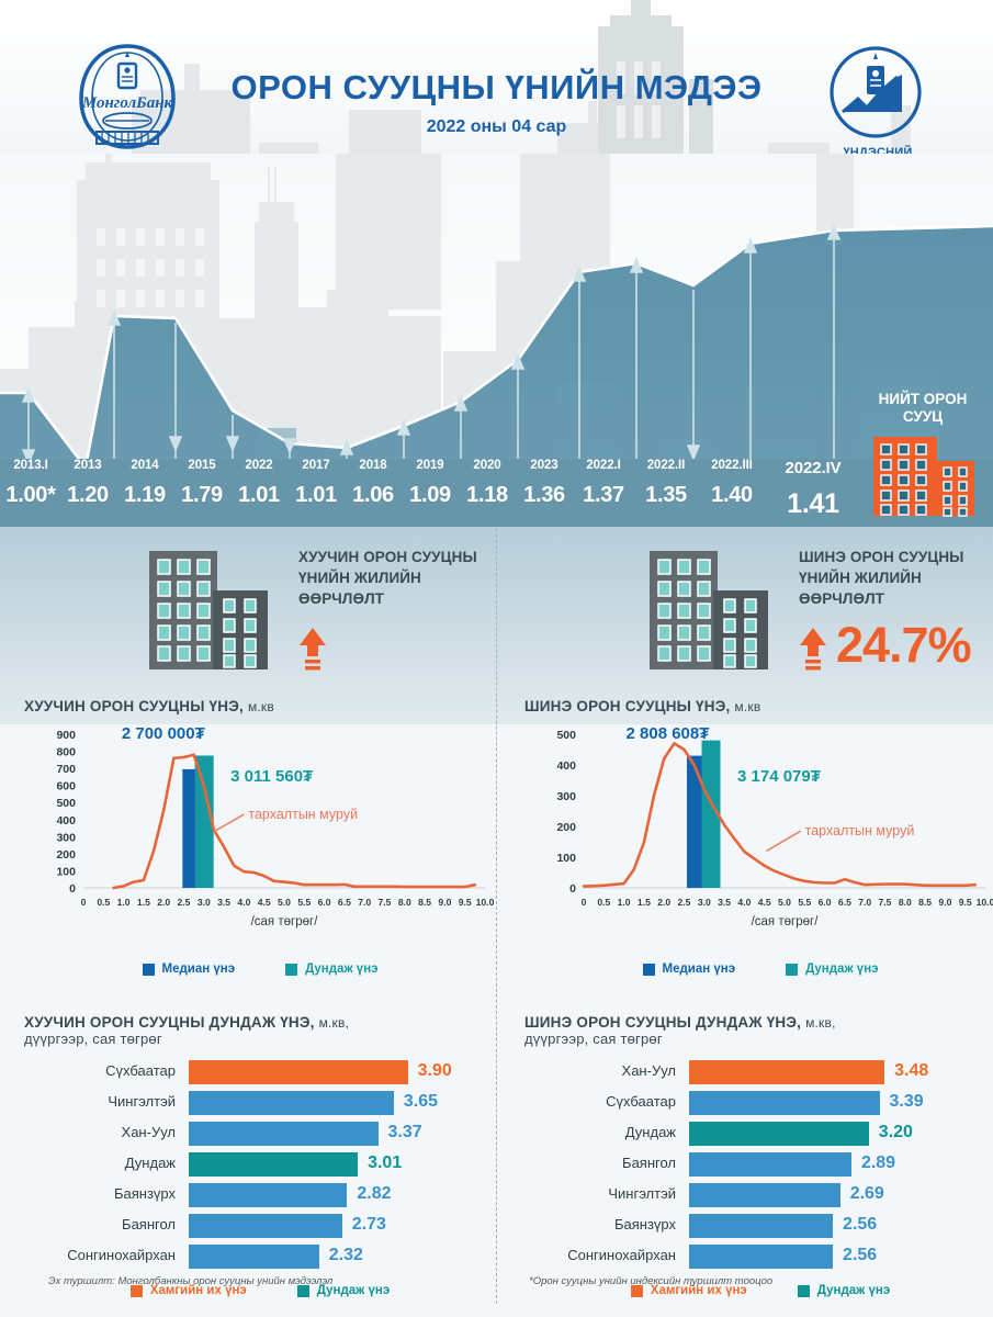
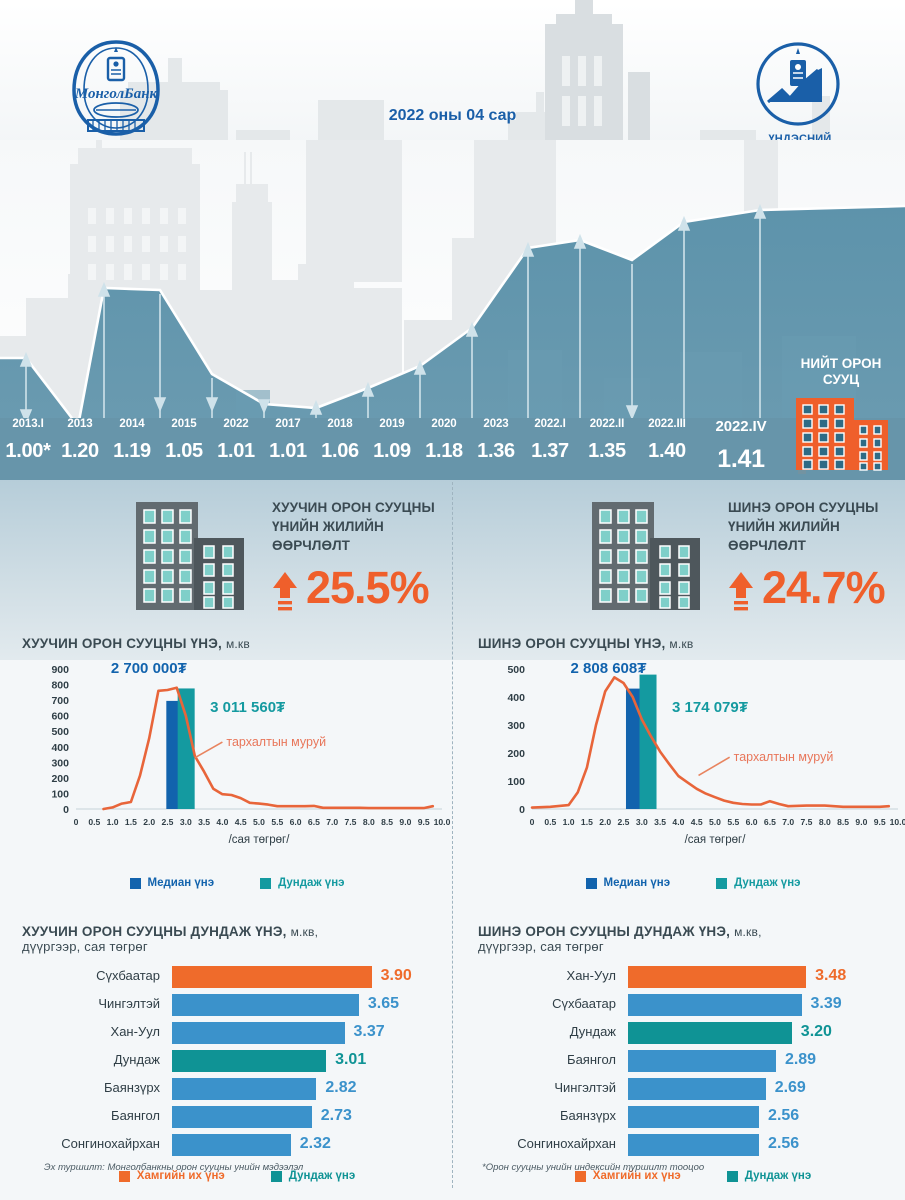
  МонголБанк
  ҮНДЭСНИЙ
- ОРОН СУУЦНЫ ҮНИЙН МЭДЭЭ
  2022 оны 04 сар
  2013.I
  1.00*
  2013
  1.20
  2014
  1.19
  2015
- 1.79
+ 1.05
  2022
  1.01
  2017
  1.01
  2018
  1.06
  2019
  1.09
  2020
  1.18
  2023
  1.36
  2022.I
  1.37
  2022.II
  1.35
  2022.III
  1.40
  2022.IV
  1.41
  НИЙТ ОРОН
  СУУЦ
  ХУУЧИН ОРОН СУУЦНЫ
  ҮНИЙН ЖИЛИЙН
  ӨӨРЧЛӨЛТ
+ 25.5%
  ШИНЭ ОРОН СУУЦНЫ
  ҮНИЙН ЖИЛИЙН
  ӨӨРЧЛӨЛТ
  24.7%
  ХУУЧИН ОРОН СУУЦНЫ ҮНЭ, м.кв
  0
  100
  200
  300
  400
  500
  600
  700
  800
  900
  0
  0.5
  1.0
  1.5
  2.0
  2.5
  3.0
  3.5
  4.0
  4.5
  5.0
  5.5
  6.0
  6.5
  7.0
  7.5
  8.0
  8.5
  9.0
  9.5
  10.0
  /сая төгрөг/
  2 700 000₮
  3 011 560₮
  тархалтын муруй
  Медиан үнэ
  Дундаж үнэ
  ШИНЭ ОРОН СУУЦНЫ ҮНЭ, м.кв
  0
  100
  200
  300
  400
  500
  0
  0.5
  1.0
  1.5
  2.0
  2.5
  3.0
  3.5
  4.0
  4.5
  5.0
  5.5
  6.0
  6.5
  7.0
  7.5
  8.0
  8.5
  9.0
  9.5
  10.0
  /сая төгрөг/
  2 808 608₮
  3 174 079₮
  тархалтын муруй
  Медиан үнэ
  Дундаж үнэ
  ХУУЧИН ОРОН СУУЦНЫ ДУНДАЖ ҮНЭ, м.кв,
  дүүргээр, сая төгрөг
  Сүхбаатар
  3.90
  Чингэлтэй
  3.65
  Хан-Уул
  3.37
  Дундаж
  3.01
  Баянзүрх
  2.82
  Баянгол
  2.73
  Сонгинохайрхан
  2.32
  Хамгийн их үнэ
  Дундаж үнэ
  ШИНЭ ОРОН СУУЦНЫ ДУНДАЖ ҮНЭ, м.кв,
  дүүргээр, сая төгрөг
  Хан-Уул
  3.48
  Сүхбаатар
  3.39
  Дундаж
  3.20
  Баянгол
  2.89
  Чингэлтэй
  2.69
  Баянзүрх
  2.56
  Сонгинохайрхан
  2.56
  Хамгийн их үнэ
  Дундаж үнэ
  Эх туршилт: Монголбанкны орон сууцны унийн мэдээлэл
  *Орон сууцны унийн индексийн туршилт тооцоо
